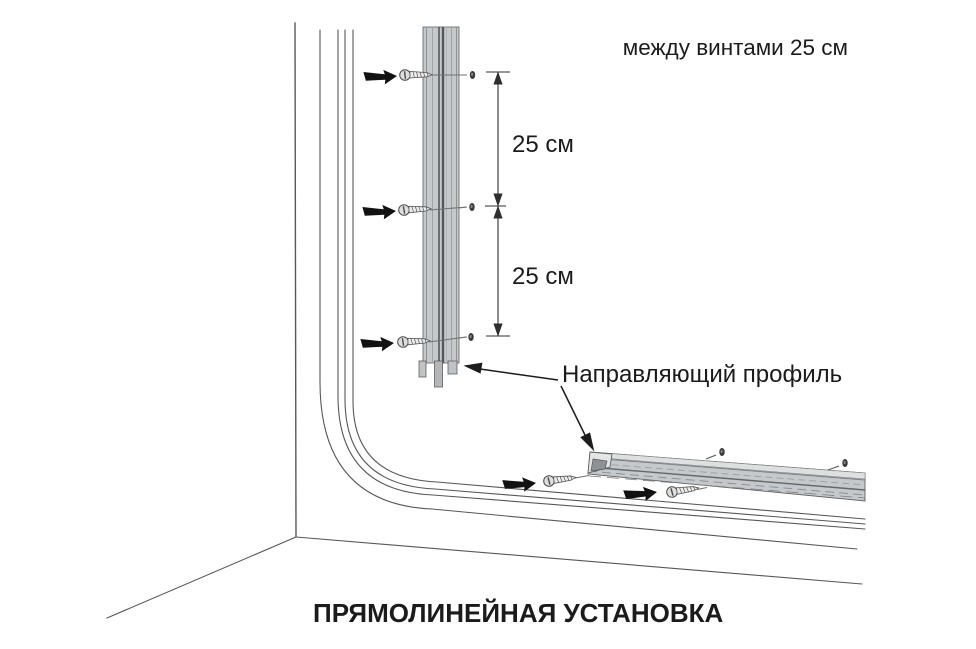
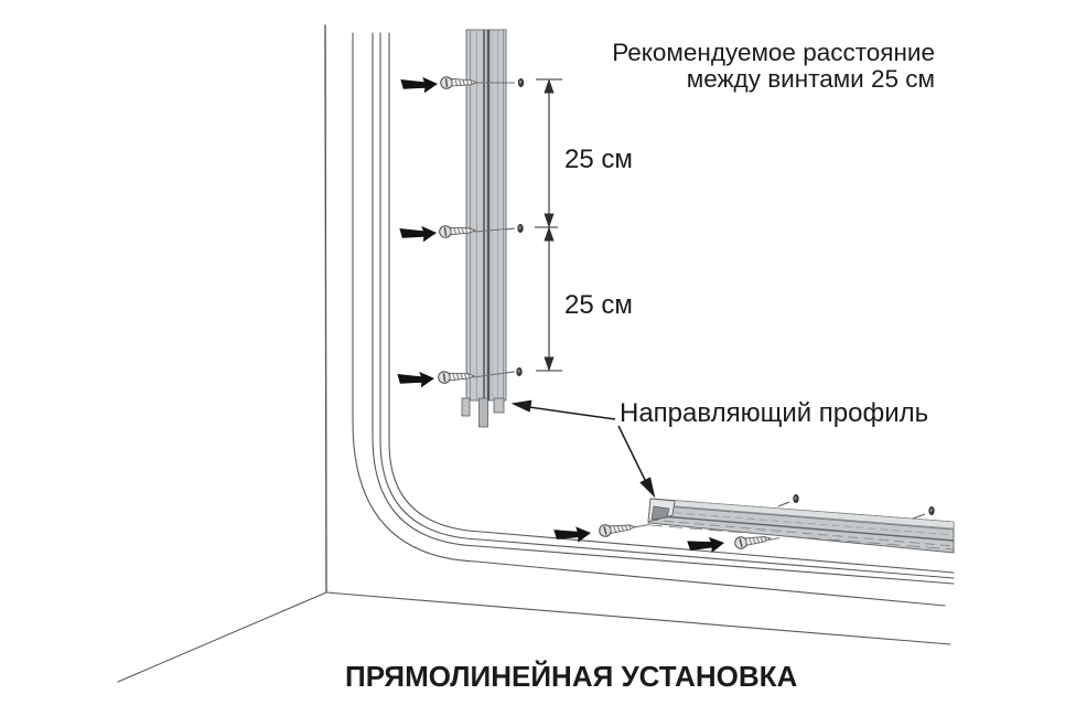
+ Рекомендуемое расстояние
  между винтами 25 см
  25 см
  25 см
  Направляющий профиль
  ПРЯМОЛИНЕЙНАЯ УСТАНОВКА
